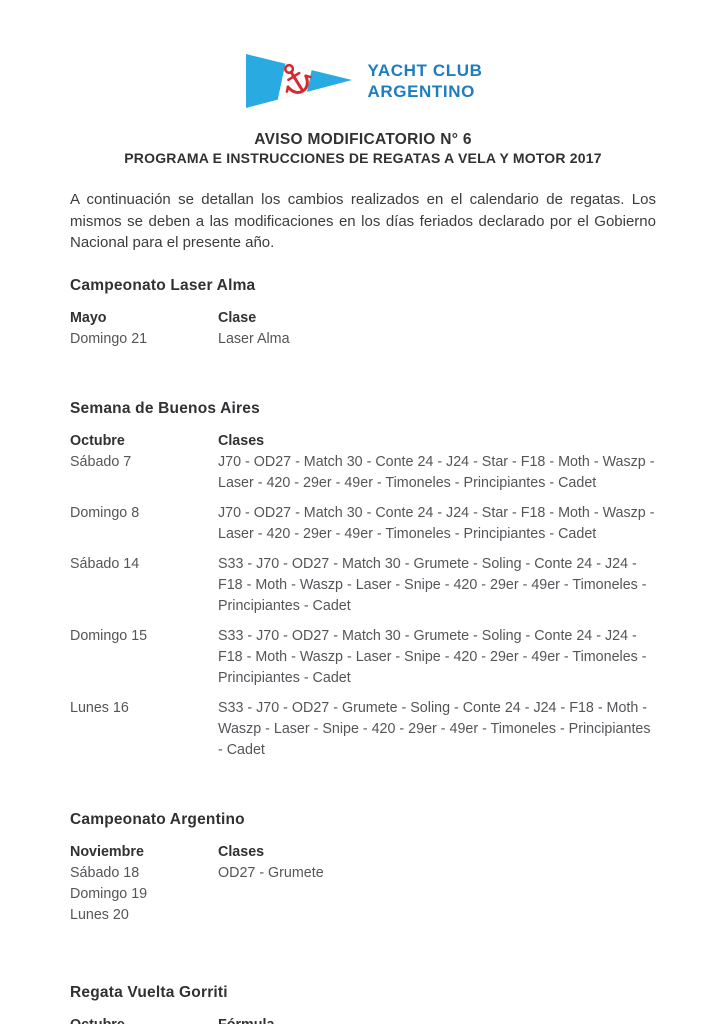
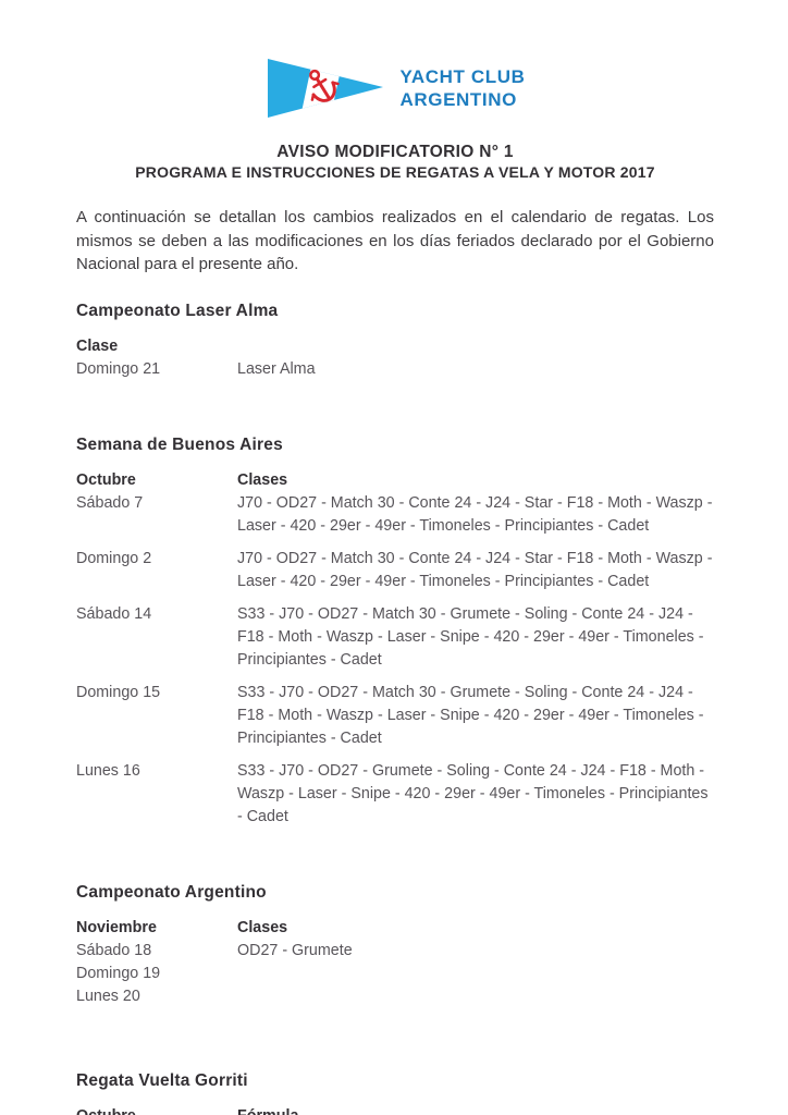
  YACHT CLUB
  ARGENTINO
- AVISO MODIFICATORIO N° 6
+ AVISO MODIFICATORIO N° 1
  PROGRAMA E INSTRUCCIONES DE REGATAS A VELA Y MOTOR 2017
  A continuación se detallan los cambios realizados en el calendario de regatas. Los mismos se deben a las modificaciones en los días feriados declarado por el Gobierno Nacional para el presente año.
  Campeonato Laser Alma
- Mayo
  Clase
  Domingo 21
  Laser Alma
  Semana de Buenos Aires
  Octubre
  Clases
  Sábado 7
  J70 - OD27 - Match 30 - Conte 24 - J24 - Star - F18 - Moth - Waszp - Laser - 420 - 29er - 49er - Timoneles - Principiantes - Cadet
- Domingo 8
+ Domingo 2
  J70 - OD27 - Match 30 - Conte 24 - J24 - Star - F18 - Moth - Waszp - Laser - 420 - 29er - 49er - Timoneles - Principiantes - Cadet
  Sábado 14
  S33 - J70 - OD27 - Match 30 - Grumete - Soling - Conte 24 - J24 - F18 - Moth - Waszp - Laser - Snipe - 420 - 29er - 49er - Timoneles - Principiantes - Cadet
  Domingo 15
  S33 - J70 - OD27 - Match 30 - Grumete - Soling - Conte 24 - J24 - F18 - Moth - Waszp - Laser - Snipe - 420 - 29er - 49er - Timoneles - Principiantes - Cadet
  Lunes 16
  S33 - J70 - OD27 - Grumete - Soling - Conte 24 - J24 - F18 - Moth - Waszp - Laser - Snipe - 420 - 29er - 49er - Timoneles - Principiantes - Cadet
  Campeonato Argentino
  Noviembre
  Clases
  Sábado 18
  OD27 - Grumete
  Domingo 19
  Lunes 20
  Regata Vuelta Gorriti
